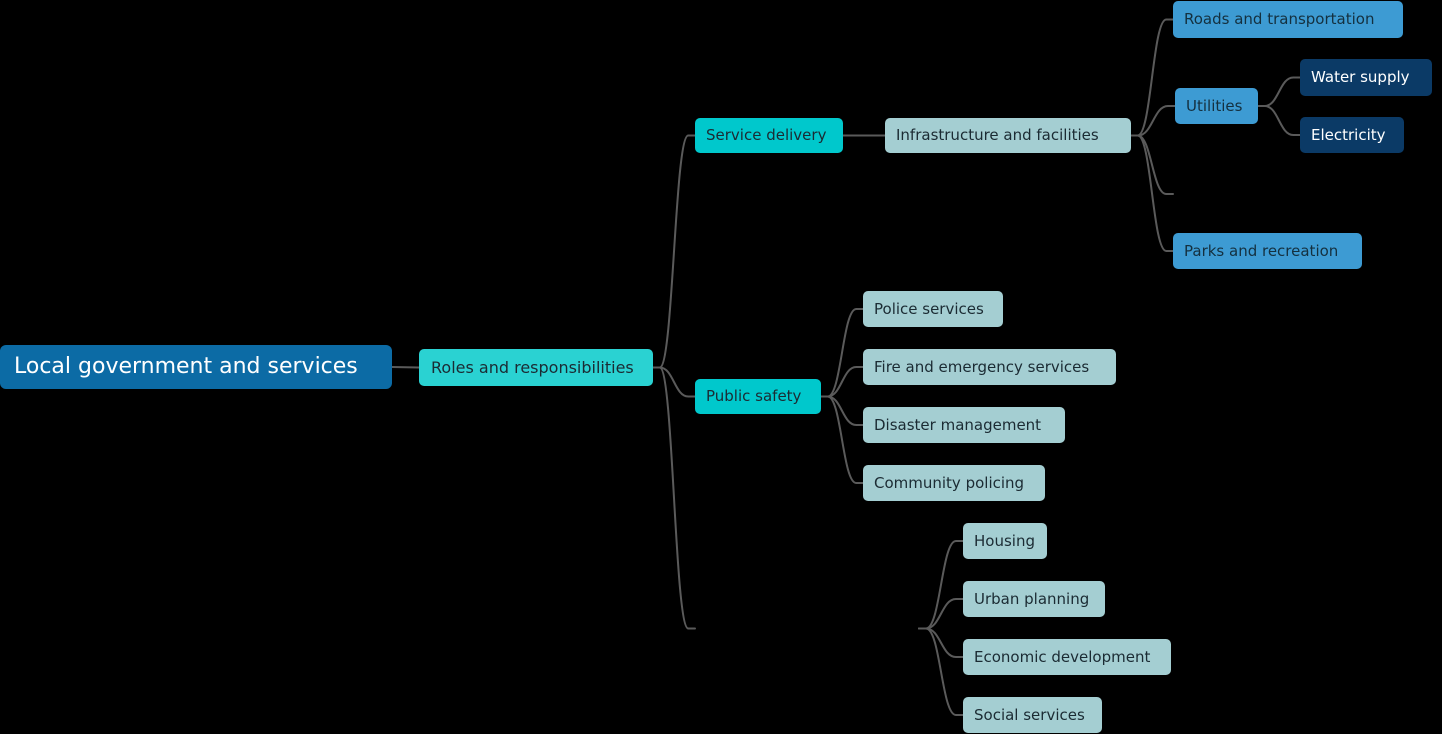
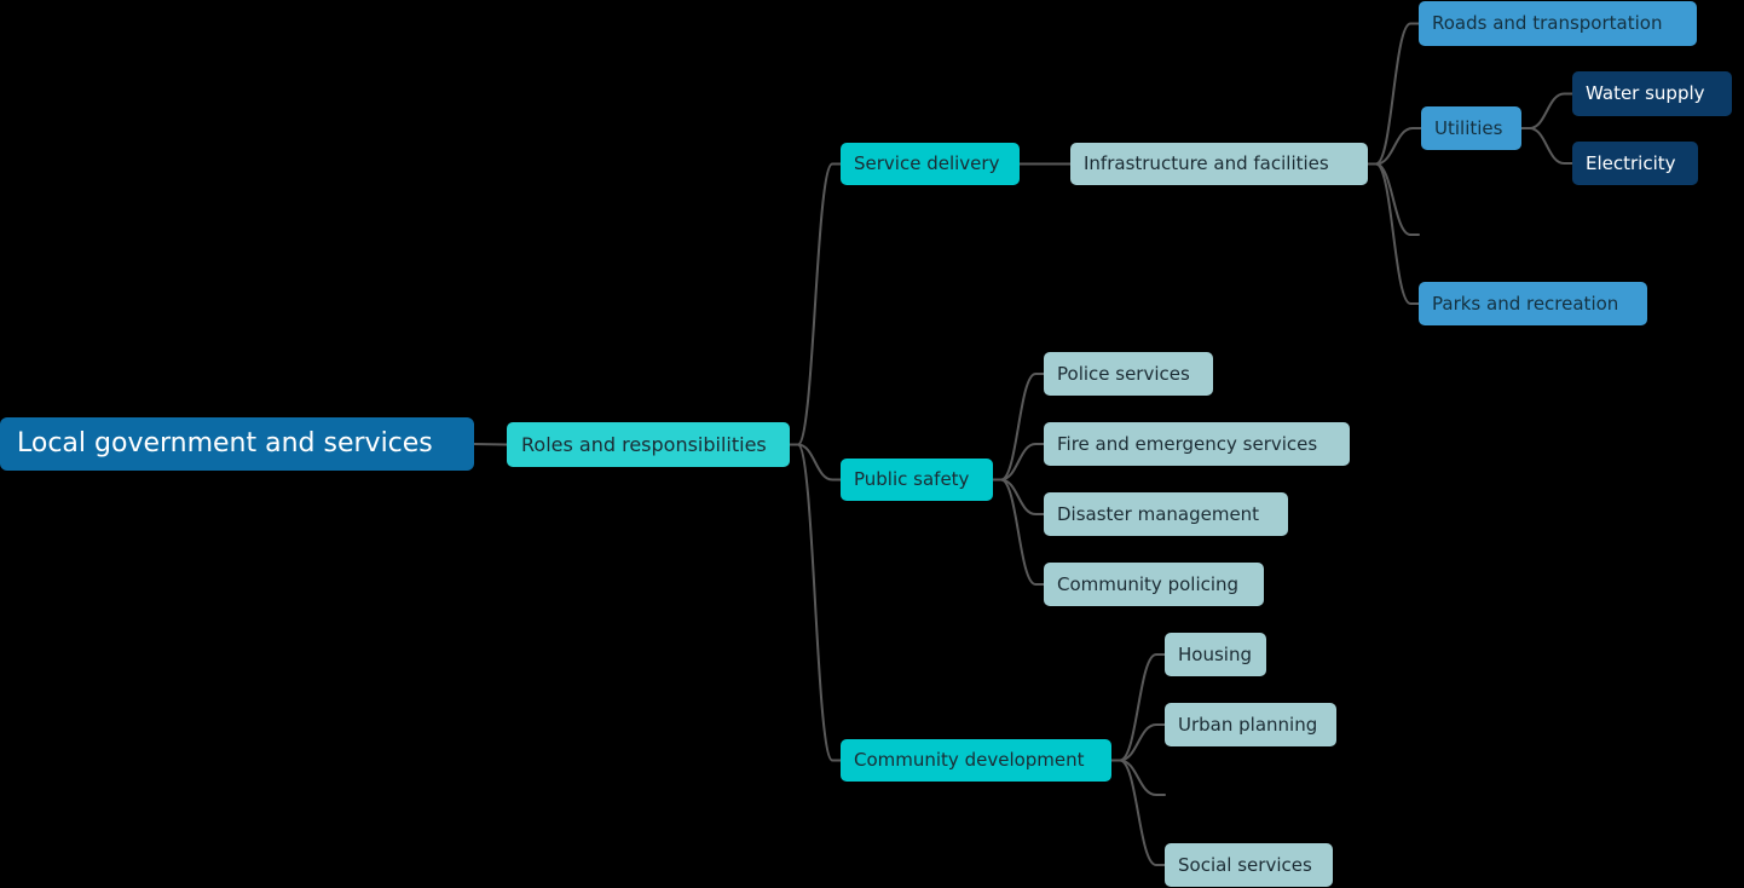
  Local government and services
  Roles and responsibilities
  Service delivery
  Public safety
+ Community development
  Infrastructure and facilities
  Roads and transportation
  Utilities
  Parks and recreation
  Water supply
  Electricity
  Police services
  Fire and emergency services
  Disaster management
  Community policing
  Housing
  Urban planning
- Economic development
  Social services
